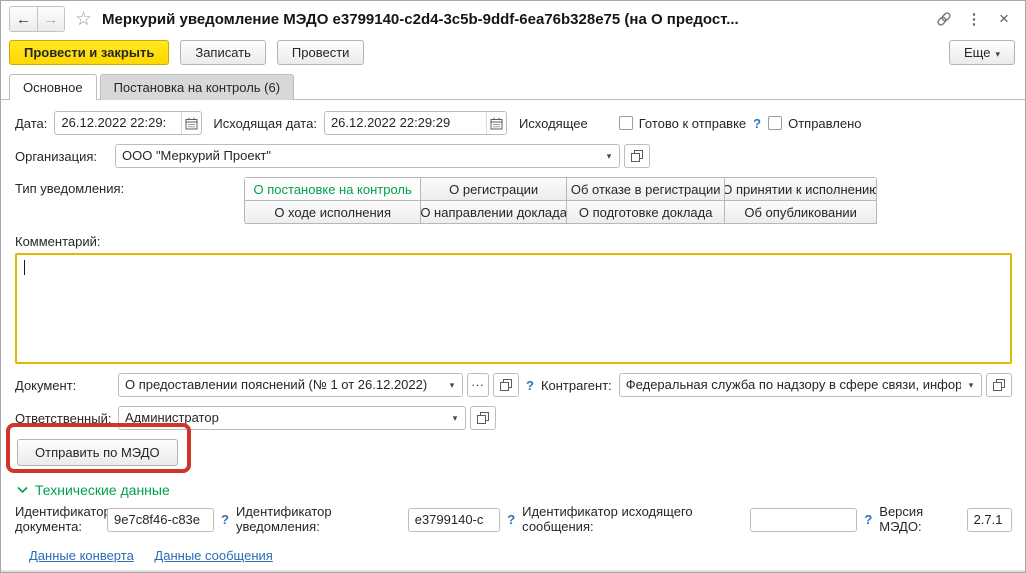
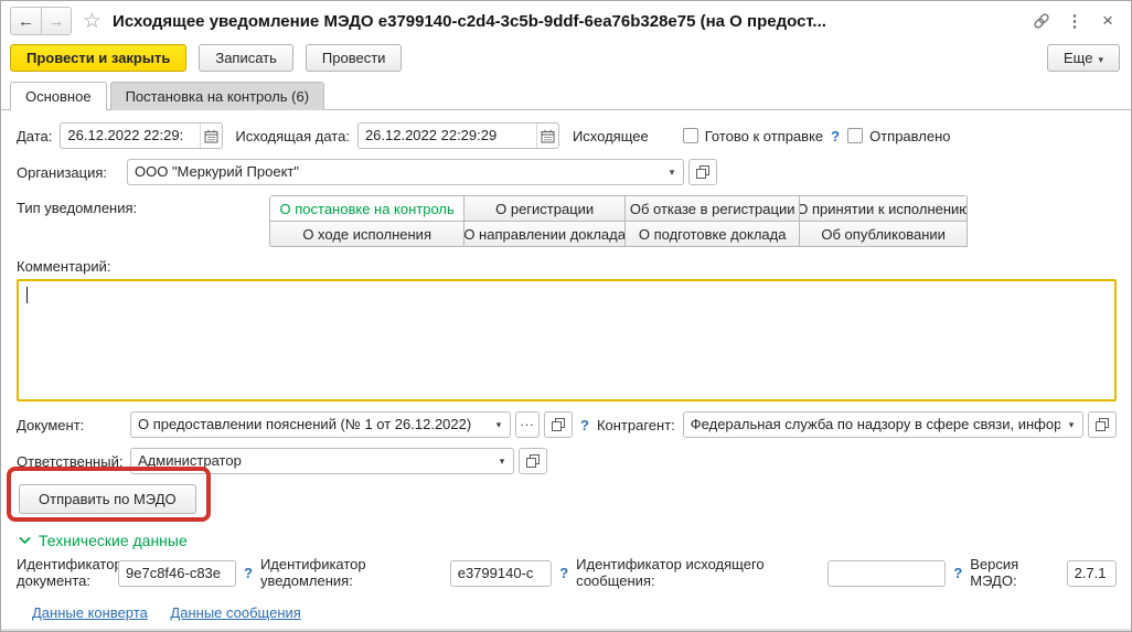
  ←
  →
  ☆
- Меркурий уведомление МЭДО e3799140-c2d4-3c5b-9ddf-6ea76b328e75 (на О предост...
+ Исходящее уведомление МЭДО e3799140-c2d4-3c5b-9ddf-6ea76b328e75 (на О предост...
  ⋮
  ×
  Провести и закрыть
  Записать
  Провести
  Еще ▾
  Основное
  Постановка на контроль (6)
  Дата:
  26.12.2022 22:29:
  Исходящая дата:
  26.12.2022 22:29:29
  Исходящее
  Готово к отправке
  ?
  Отправлено
  Организация:
  ООО "Меркурий Проект"
  ▾
  Тип уведомления:
  О постановке на контроль
  О регистрации
  Об отказе в регистрации
  О принятии к исполнению
  О ходе исполнения
  О направлении доклада
  О подготовке доклада
  Об опубликовании
  Комментарий:
  Документ:
  О предоставлении пояснений (№ 1 от 26.12.2022)
  ▾
  ...
  ?
  Контрагент:
  Федеральная служба по надзору в сфере связи, инфор
  ▾
  Ответственный:
  Администратор
  ▾
  Отправить по МЭДО
  Технические данные
  Идентификато документа:
  9e7c8f46-c83e
  ?
  Идентификатор уведомления:
  e3799140-c
  ?
  Идентификатор исходящего сообщения:
  ?
  Версия МЭДО:
  2.7.1
  Данные конверта Данные сообщения
